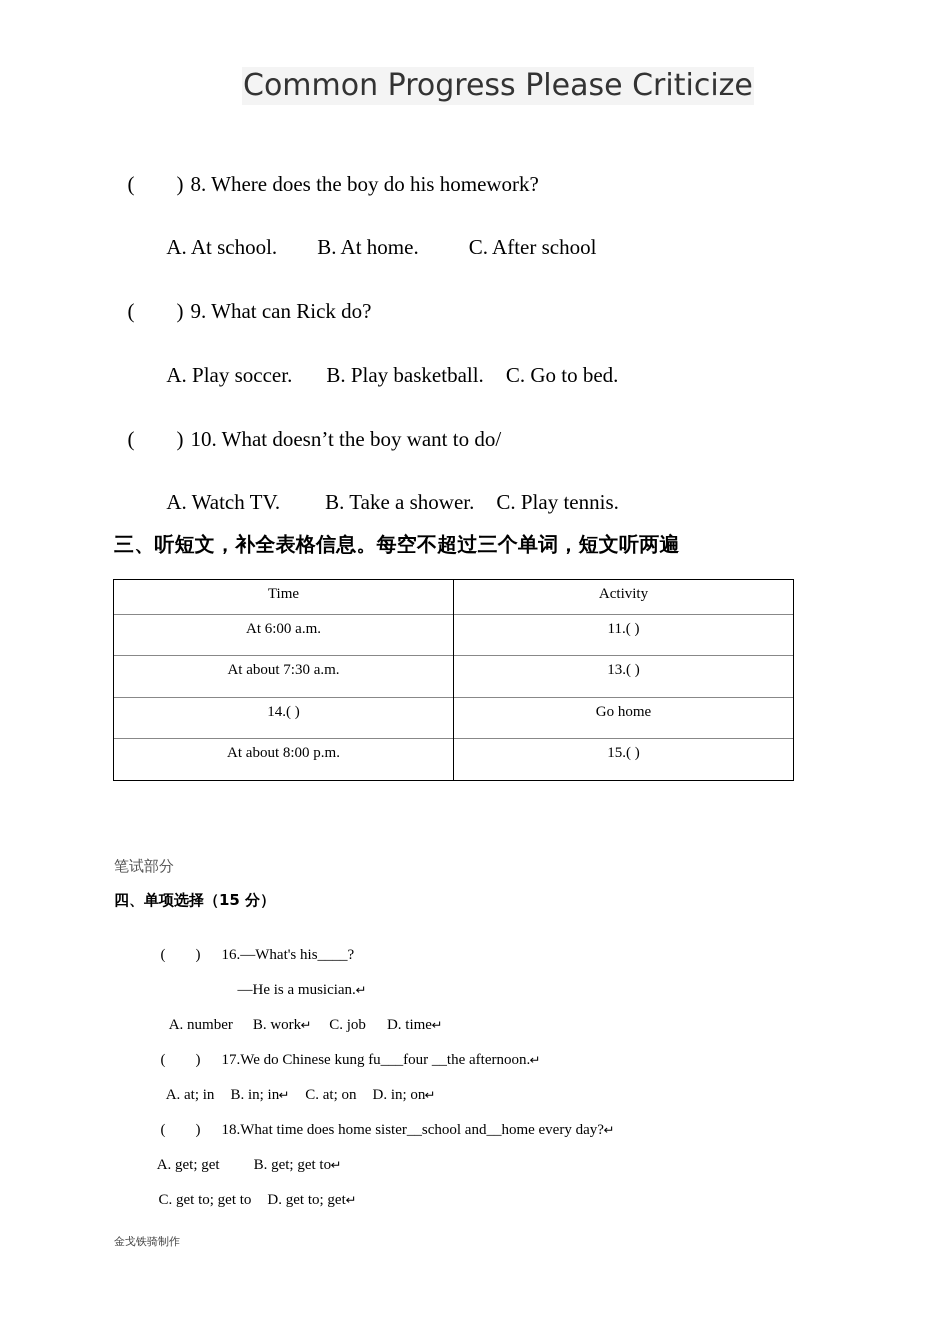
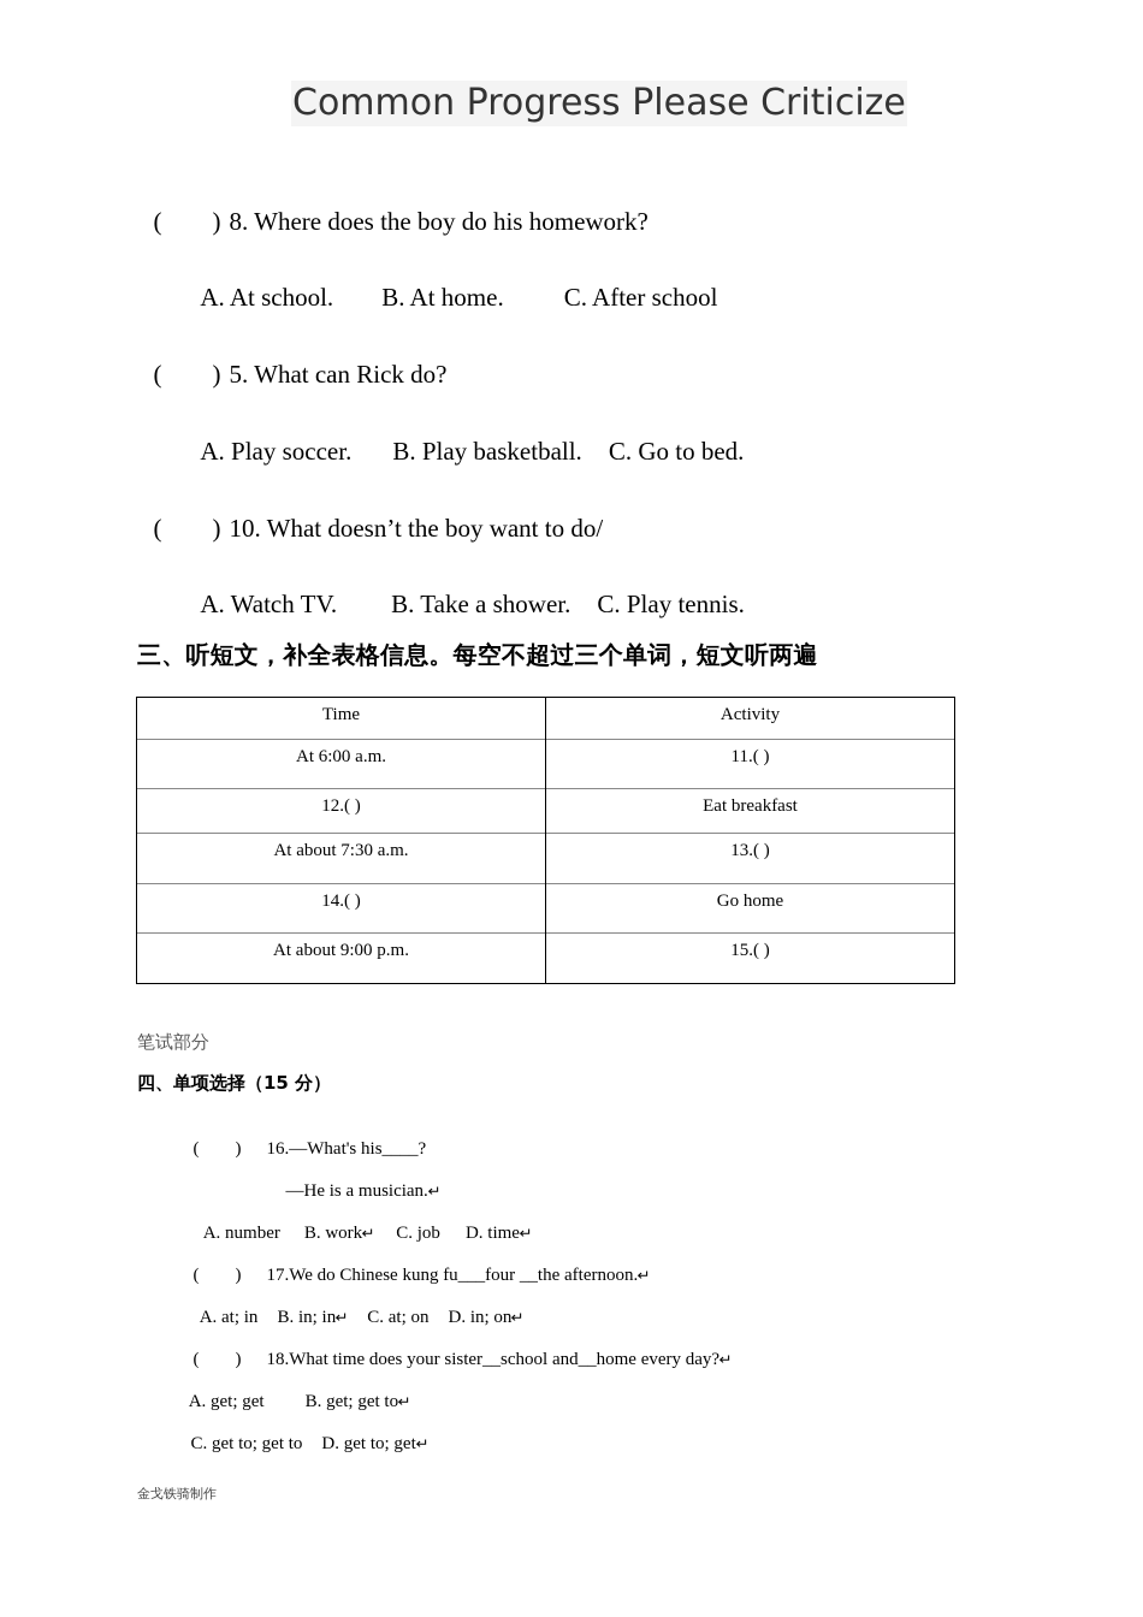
  Common Progress Please Criticize
  ( ) 8. Where does the boy do his homework?
  A. At school. B. At home. C. After school
- ( ) 9. What can Rick do?
+ ( ) 5. What can Rick do?
  A. Play soccer. B. Play basketball. C. Go to bed.
  ( ) 10. What doesn’t the boy want to do/
  A. Watch TV. B. Take a shower. C. Play tennis.
  三、听短文，补全表格信息。每空不超过三个单词，短文听两遍
  Time	Activity
  At 6:00 a.m.	11.( )
+ 12.( )	Eat breakfast
  At about 7:30 a.m.	13.( )
  14.( )	Go home
- At about 8:00 p.m.	15.( )
+ At about 9:00 p.m.	15.( )
  笔试部分
  四、单项选择（15 分）
  ( ) 16.—What's his____?
  —He is a musician.↵
  A. number B. work↵ C. job D. time↵
  ( ) 17.We do Chinese kung fu___four __the afternoon.↵
  A. at; in B. in; in↵ C. at; on D. in; on↵
- ( ) 18.What time does home sister__school and__home every day?↵
+ ( ) 18.What time does your sister__school and__home every day?↵
  A. get; get B. get; get to↵
  C. get to; get to D. get to; get↵
  金戈铁骑制作
